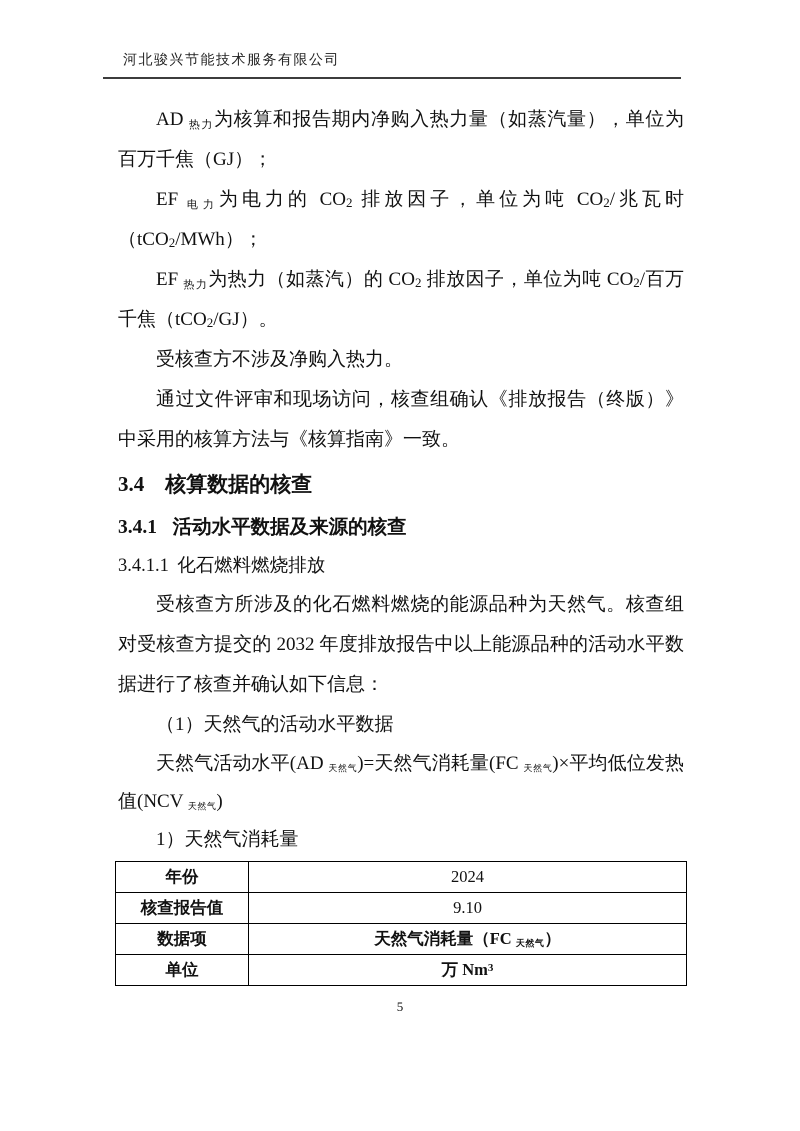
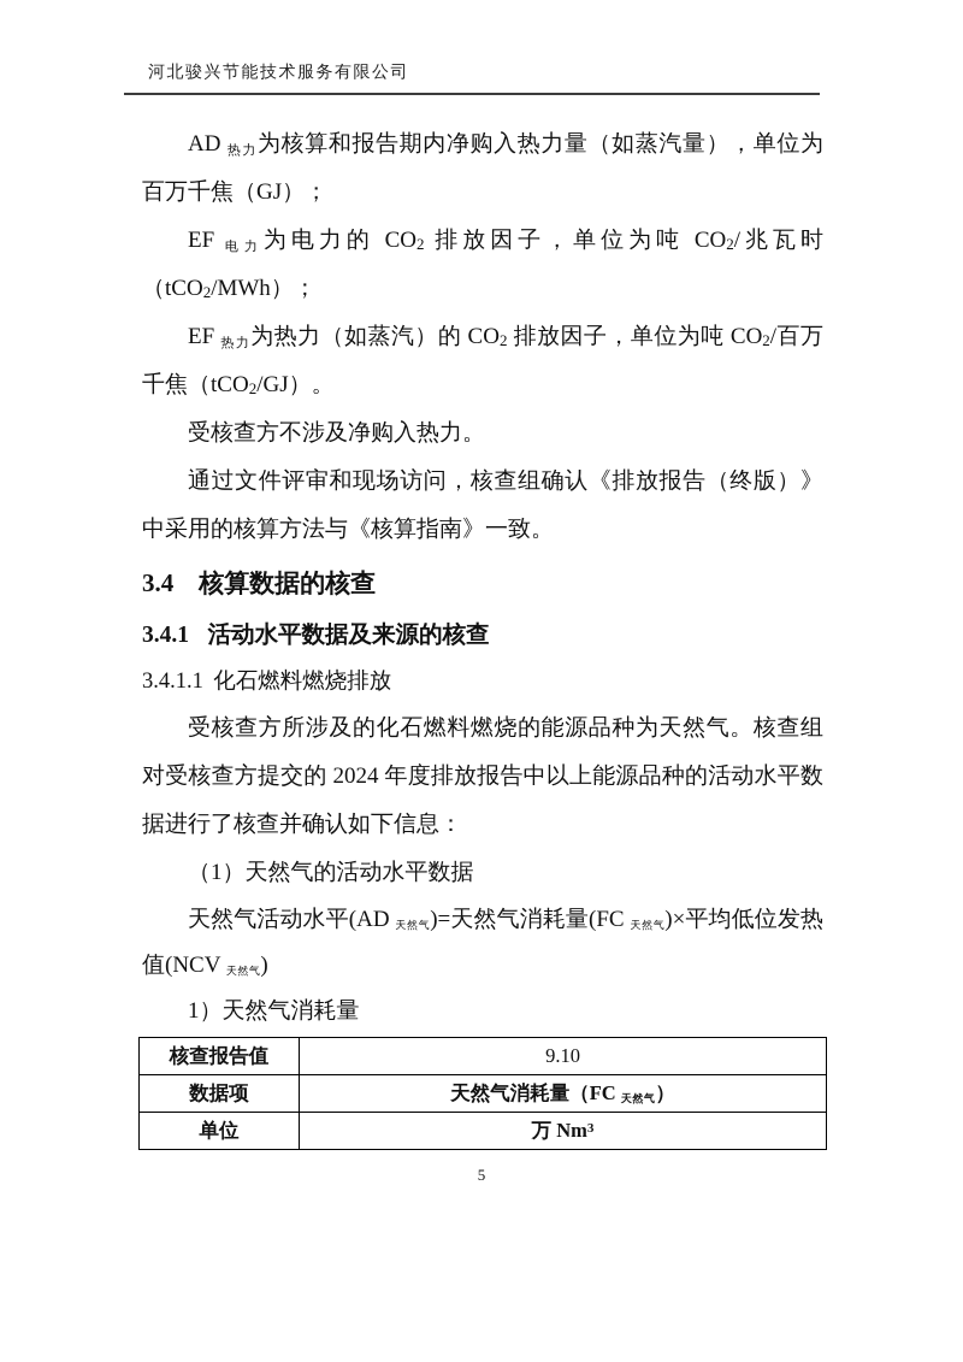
  河北骏兴节能技术服务有限公司
  AD 热力为核算和报告期内净购入热力量（如蒸汽量），单位为百万千焦（GJ）；
  EF 电力为电力的 CO2 排放因子，单位为吨 CO2/兆瓦时（tCO2/MWh）；
  EF 热力为热力（如蒸汽）的 CO2 排放因子，单位为吨 CO2/百万千焦（tCO2/GJ）。
  受核查方不涉及净购入热力。
  通过文件评审和现场访问，核查组确认《排放报告（终版）》中采用的核算方法与《核算指南》一致。
  3.4 核算数据的核查
  3.4.1 活动水平数据及来源的核查
  3.4.1.1 化石燃料燃烧排放
- 受核查方所涉及的化石燃料燃烧的能源品种为天然气。核查组对受核查方提交的 2032 年度排放报告中以上能源品种的活动水平数据进行了核查并确认如下信息：
+ 受核查方所涉及的化石燃料燃烧的能源品种为天然气。核查组对受核查方提交的 2024 年度排放报告中以上能源品种的活动水平数据进行了核查并确认如下信息：
  （1）天然气的活动水平数据
  天然气活动水平(AD 天然气)=天然气消耗量(FC 天然气)×平均低位发热值(NCV 天然气)
  1）天然气消耗量
- 年份	2024
  核查报告值	9.10
  数据项	天然气消耗量（FC 天然气）
  单位	万 Nm3
  5
